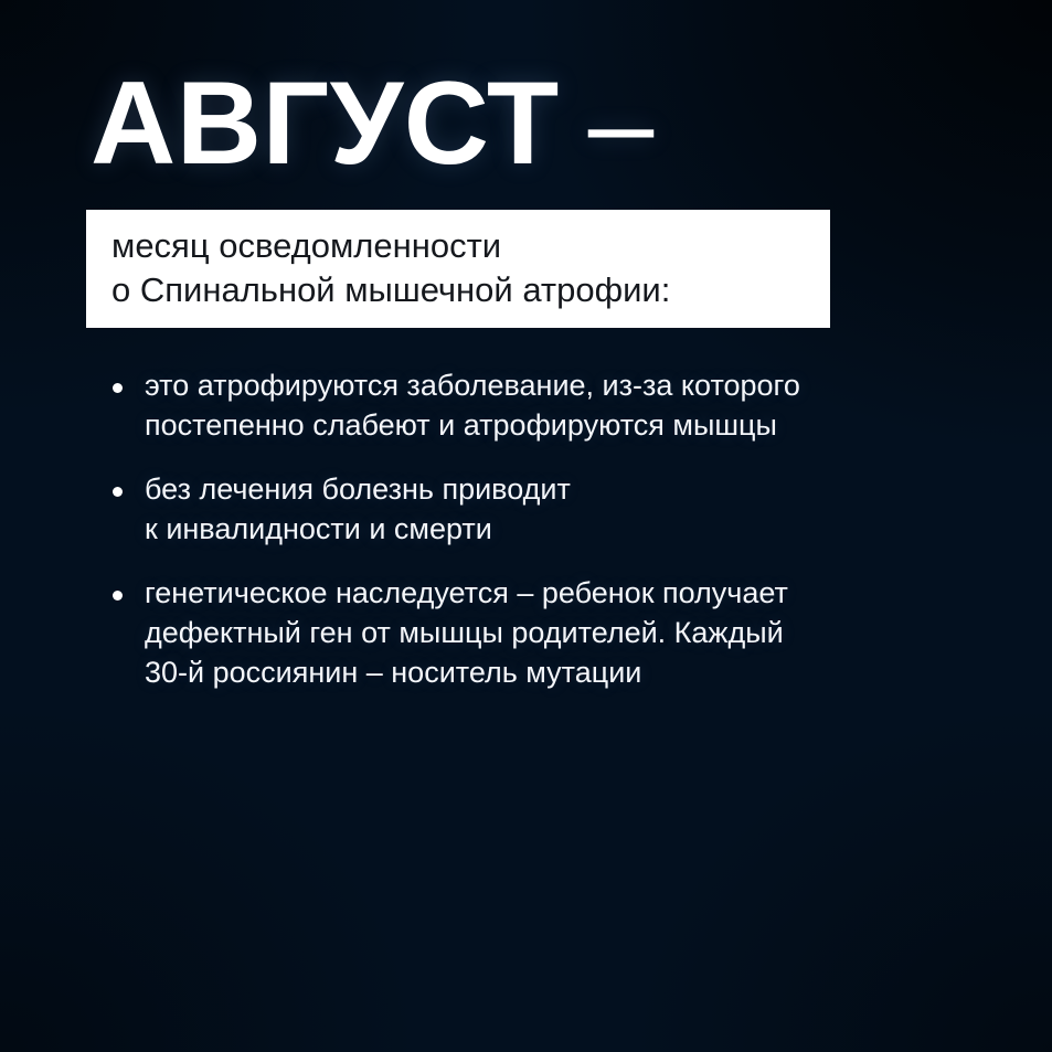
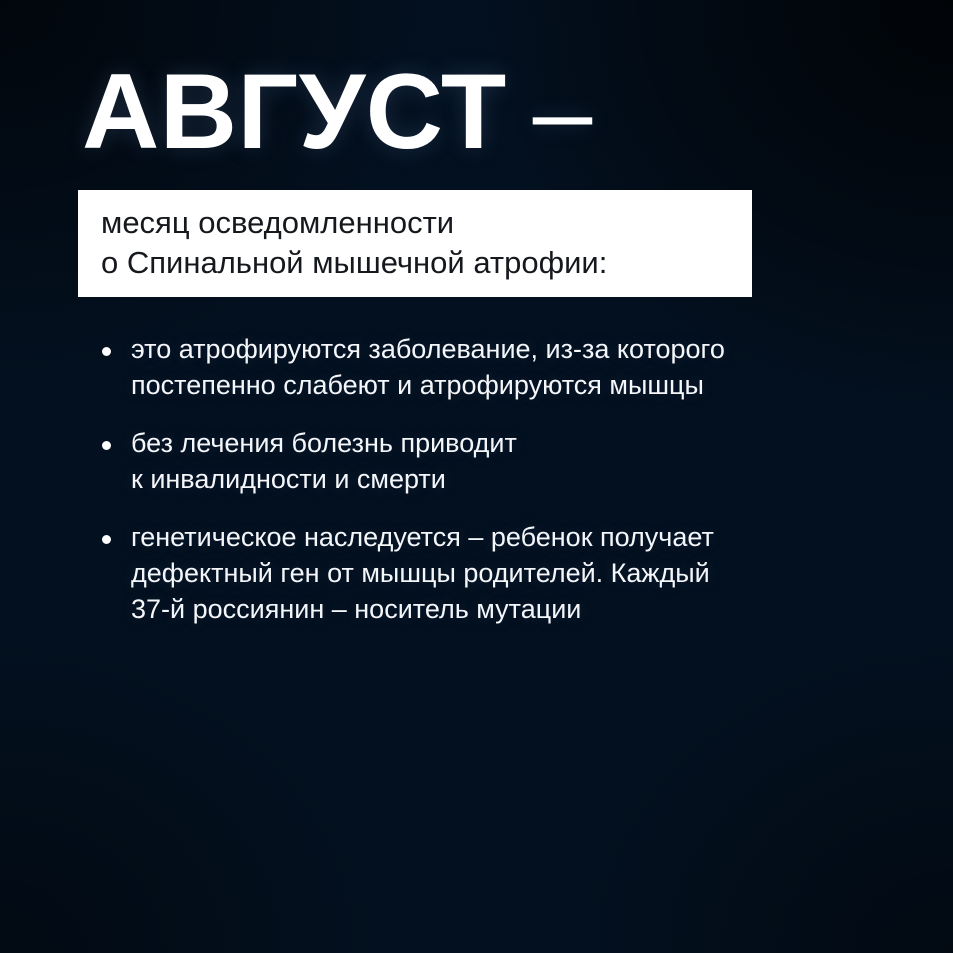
  АВГУСТ –
  месяц осведомленности
  о Спинальной мышечной атрофии:
  это атрофируются заболевание, из-за которого
  постепенно слабеют и атрофируются мышцы
  без лечения болезнь приводит
  к инвалидности и смерти
  генетическое наследуется – ребенок получает
  дефектный ген от мышцы родителей. Каждый
- 30-й россиянин – носитель мутации
+ 37-й россиянин – носитель мутации
